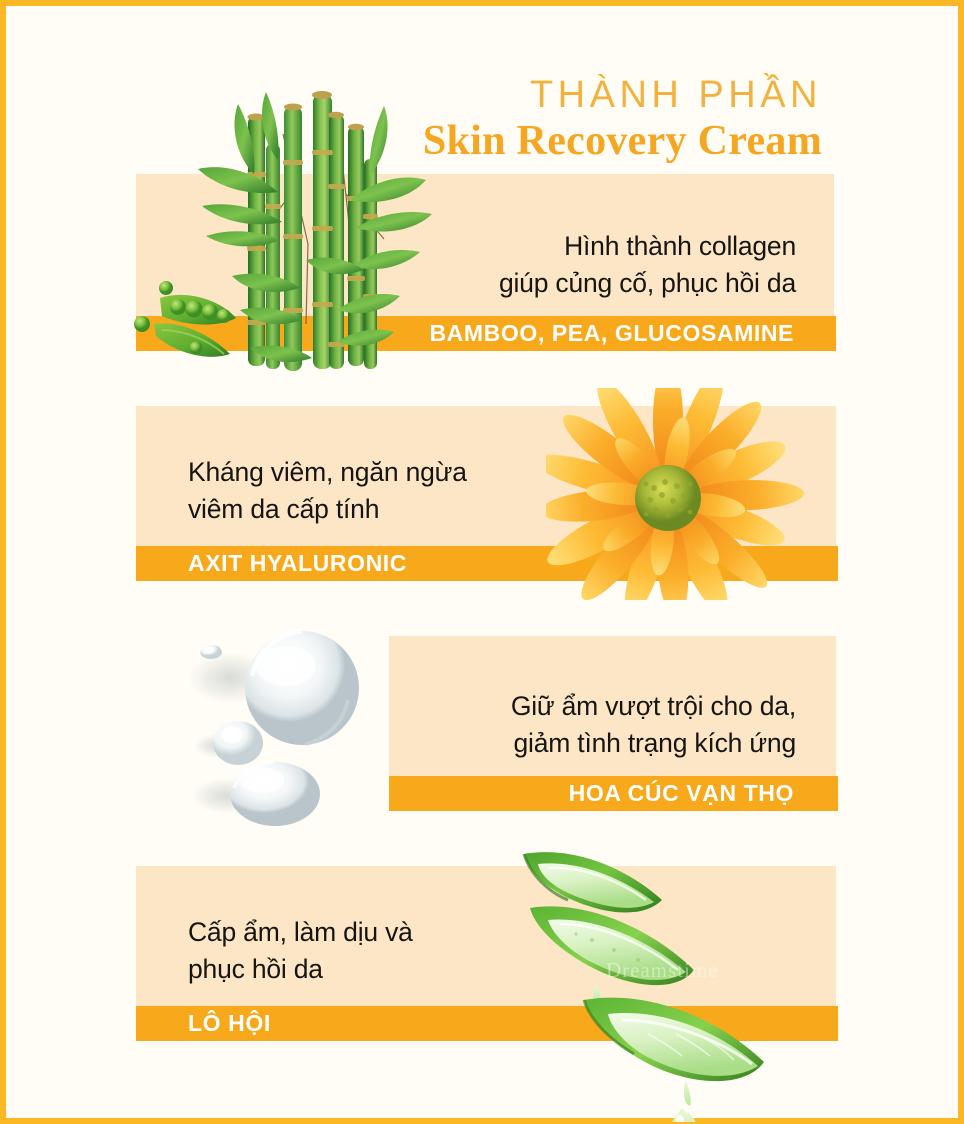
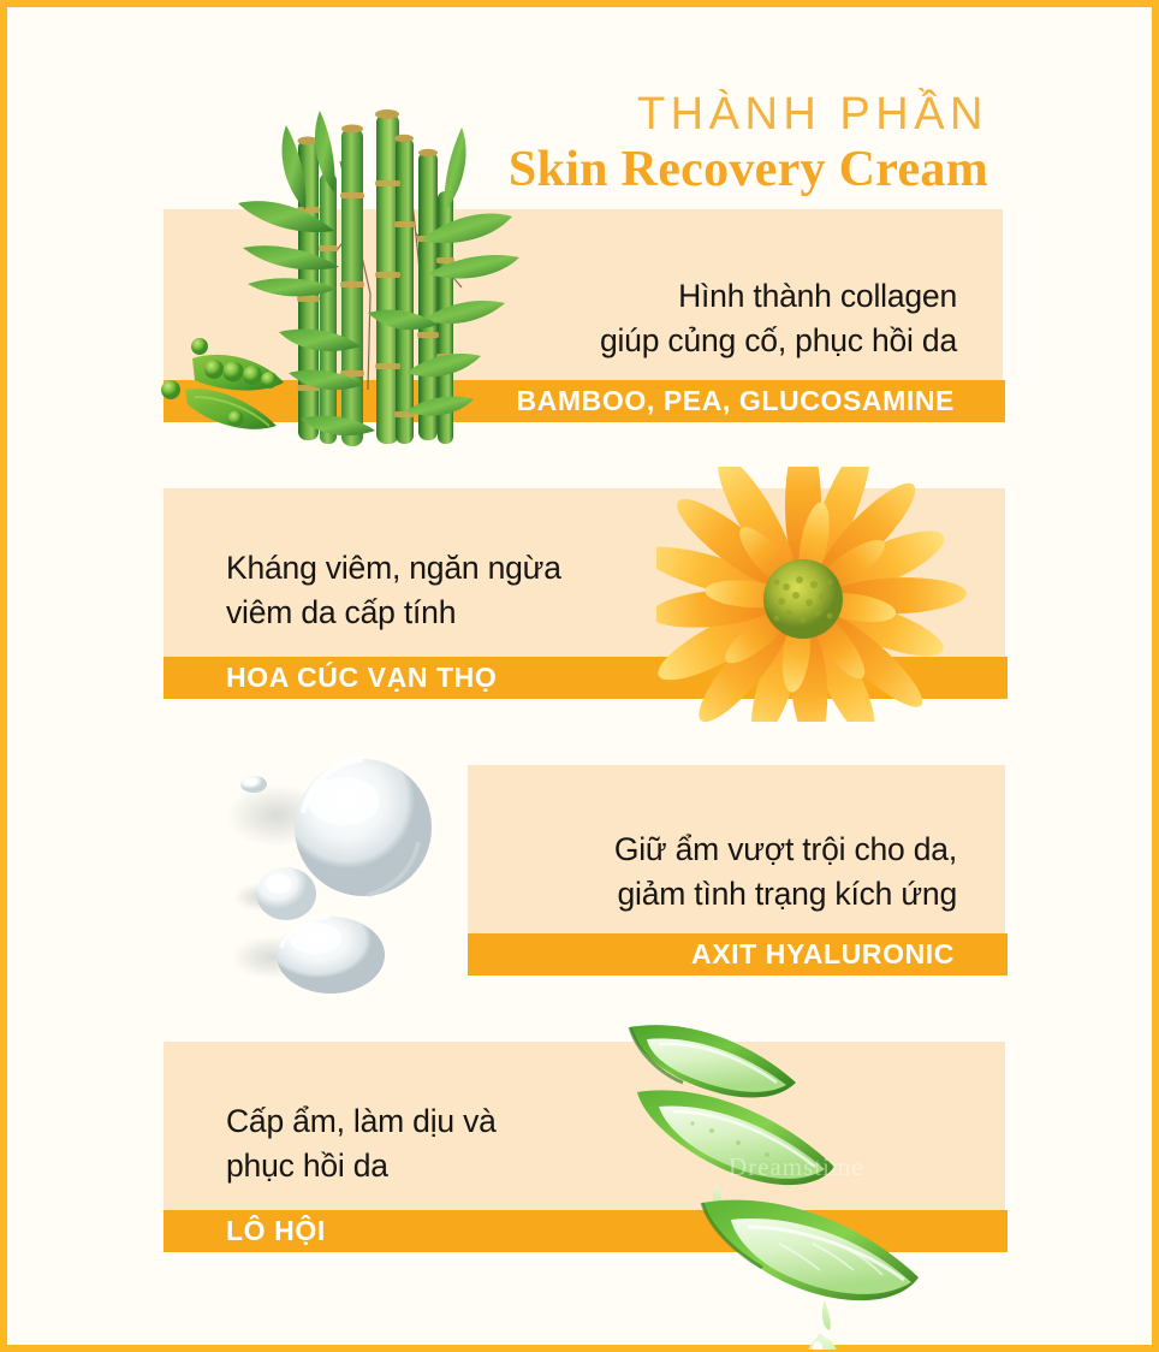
  THÀNH PHẦN
  Skin Recovery Cream
  Hình thành collagen
  giúp củng cố, phục hồi da
  BAMBOO, PEA, GLUCOSAMINE
  Kháng viêm, ngăn ngừa
  viêm da cấp tính
- AXIT HYALURONIC
+ HOA CÚC VẠN THỌ
  Giữ ẩm vượt trội cho da,
  giảm tình trạng kích ứng
- HOA CÚC VẠN THỌ
+ AXIT HYALURONIC
  Cấp ẩm, làm dịu và
  phục hồi da
  LÔ HỘI
  Dreamstime
